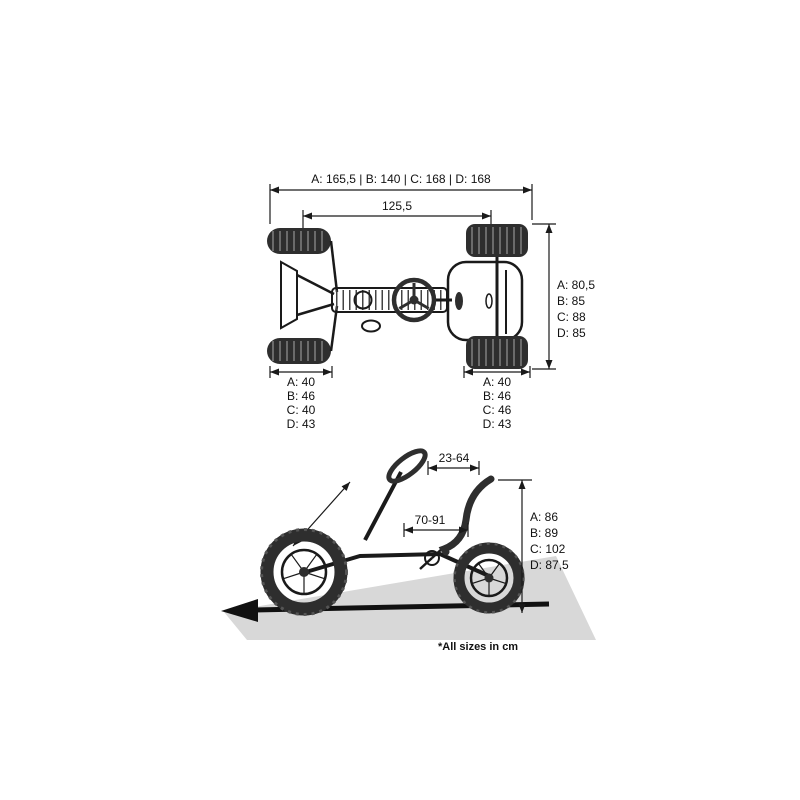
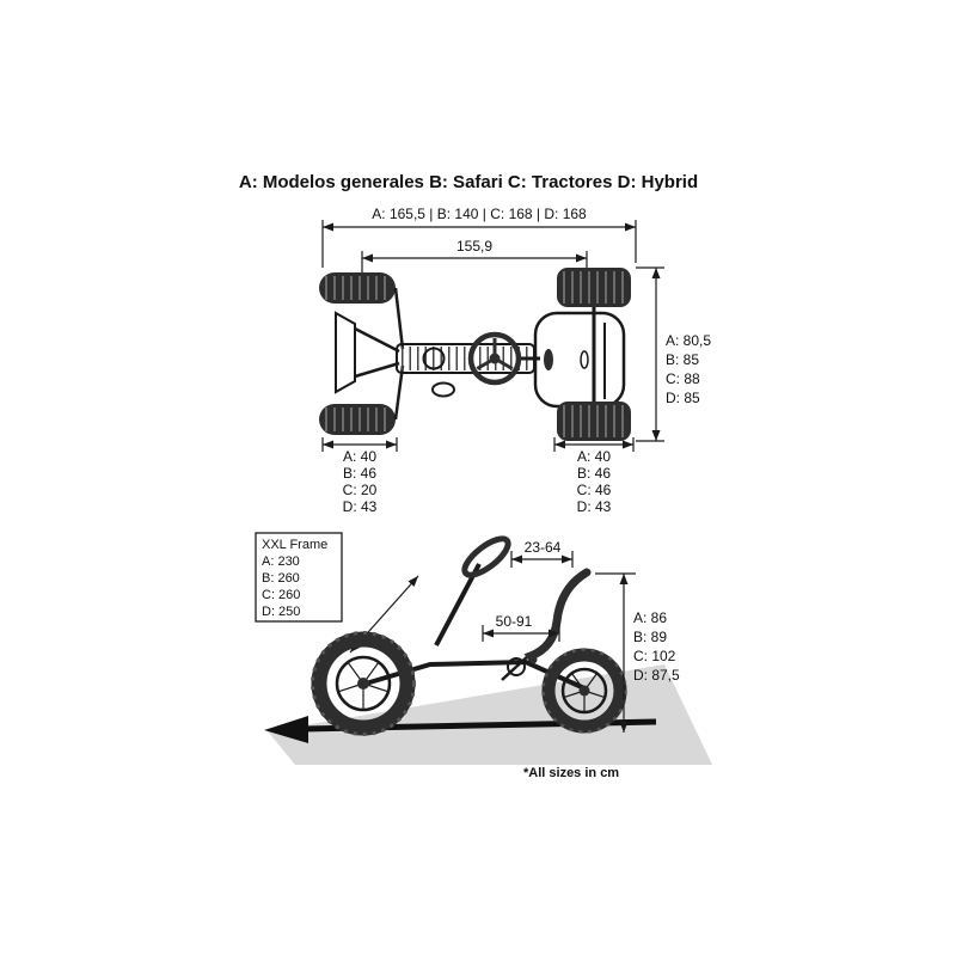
+ A: Modelos generales B: Safari C: Tractores D: Hybrid
  A: 165,5 | B: 140 | C: 168 | D: 168
- 125,5
+ 155,9
  A: 80,5
  B: 85
  C: 88
  D: 85
  A: 40
  B: 46
- C: 40
+ C: 20
  D: 43
  A: 40
  B: 46
  C: 46
  D: 43
+ XXL Frame
+ A: 230
+ B: 260
+ C: 260
+ D: 250
  23-64
- 70-91
+ 50-91
  A: 86
  B: 89
  C: 102
  D: 87,5
  *All sizes in cm
